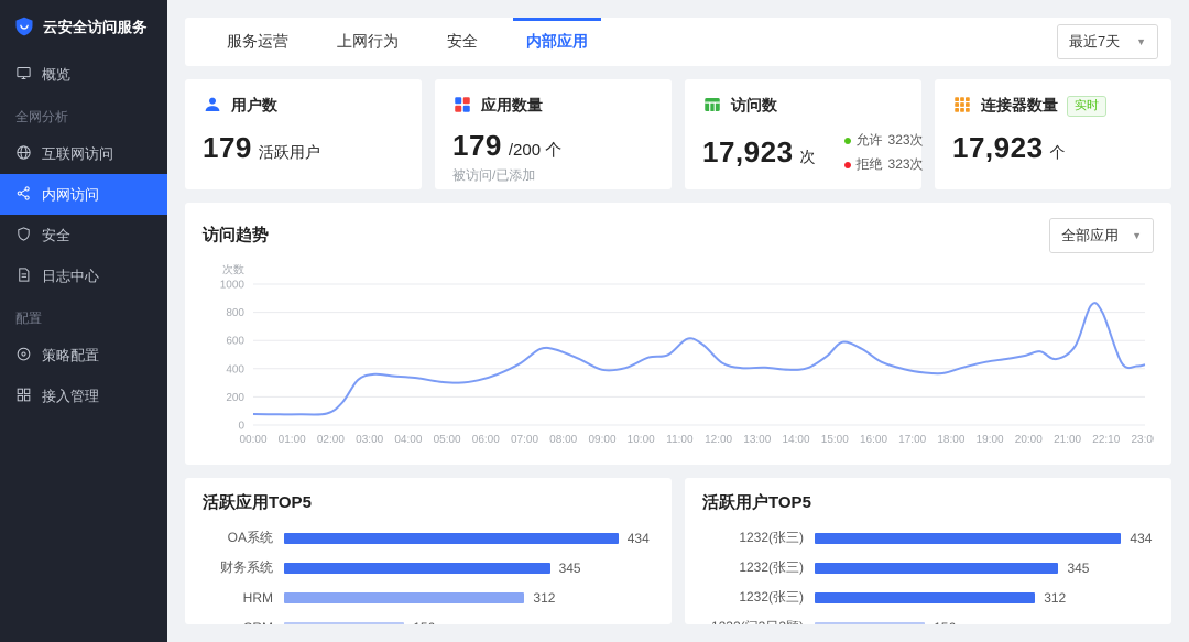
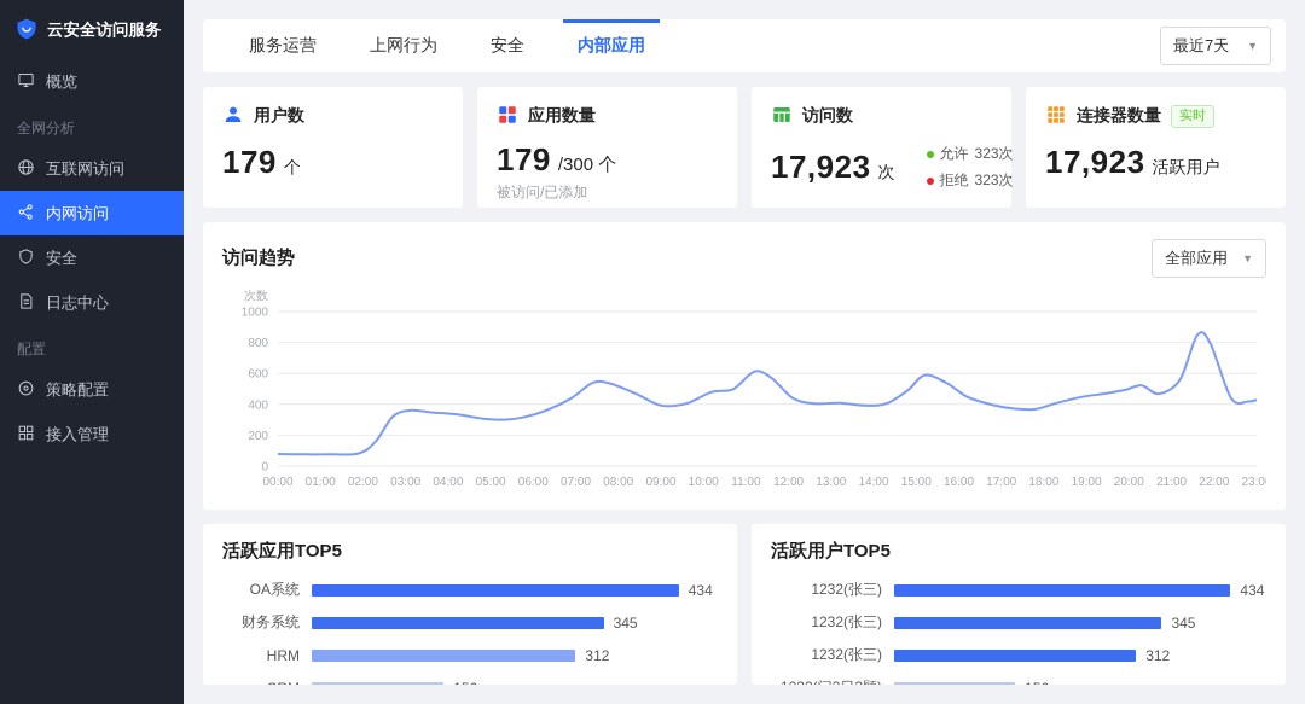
  云安全访问服务
  概览
  全网分析
  互联网访问
  内网访问
  安全
  日志中心
  配置
  策略配置
  接入管理
  服务运营
  上网行为
  安全
  内部应用
  最近7天
  ▼
  用户数
  179
- 活跃用户
+ 个
  应用数量
  179
- /200 个
+ /300 个
  被访问/已添加
  访问数
  17,923
  次
  允许
  323次
  拒绝
  323次
  连接器数量
  实时
  17,923
- 个
+ 活跃用户
  访问趋势
  全部应用
  ▼
  0
  200
  400
  600
  800
  1000
  次数
  00:00
  01:00
  02:00
  03:00
  04:00
  05:00
  06:00
  07:00
  08:00
  09:00
  10:00
  11:00
  12:00
  13:00
  14:00
  15:00
  16:00
  17:00
  18:00
  19:00
  20:00
  21:00
- 22:10
+ 22:00
  23:0
  活跃应用TOP5
  OA系统
  434
  财务系统
  345
  HRM
  312
  活跃用户TOP5
  1232(张三)
  434
  1232(张三)
  345
  1232(张三)
  312
